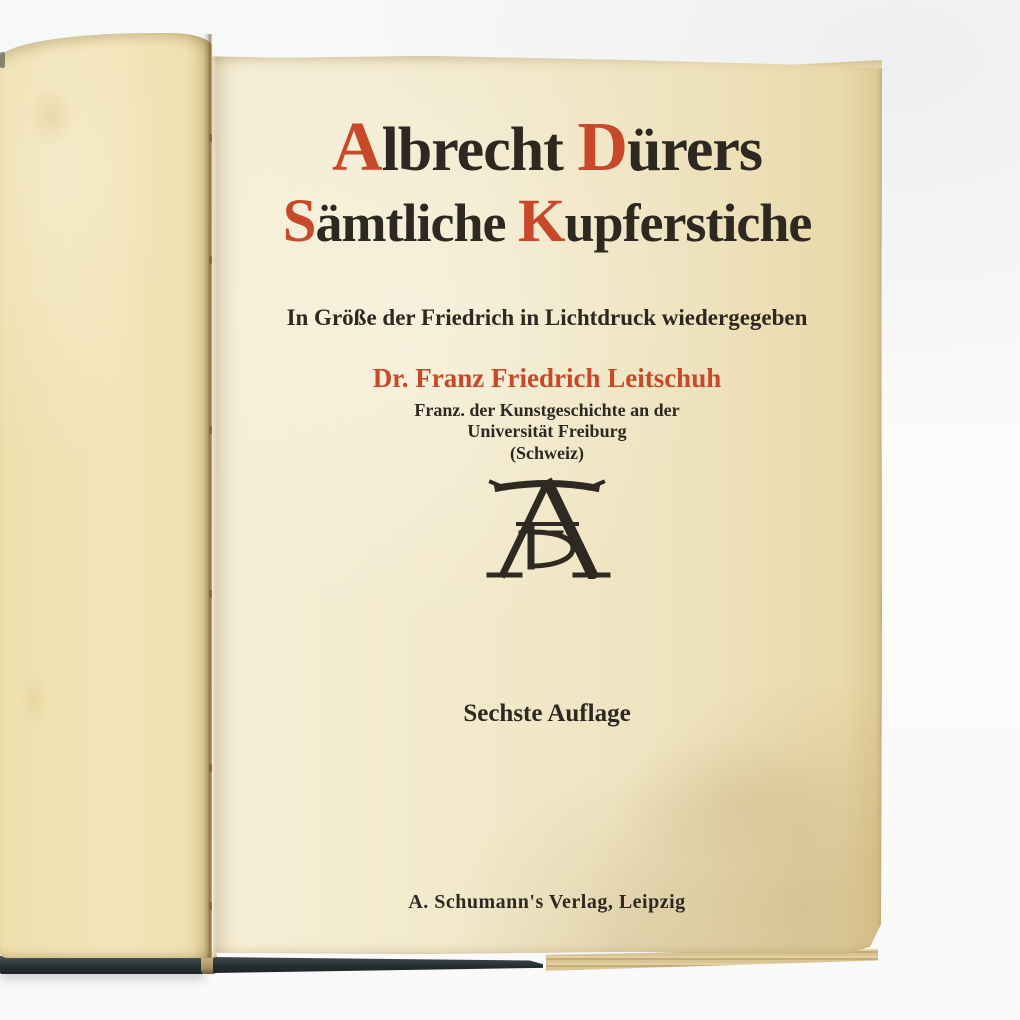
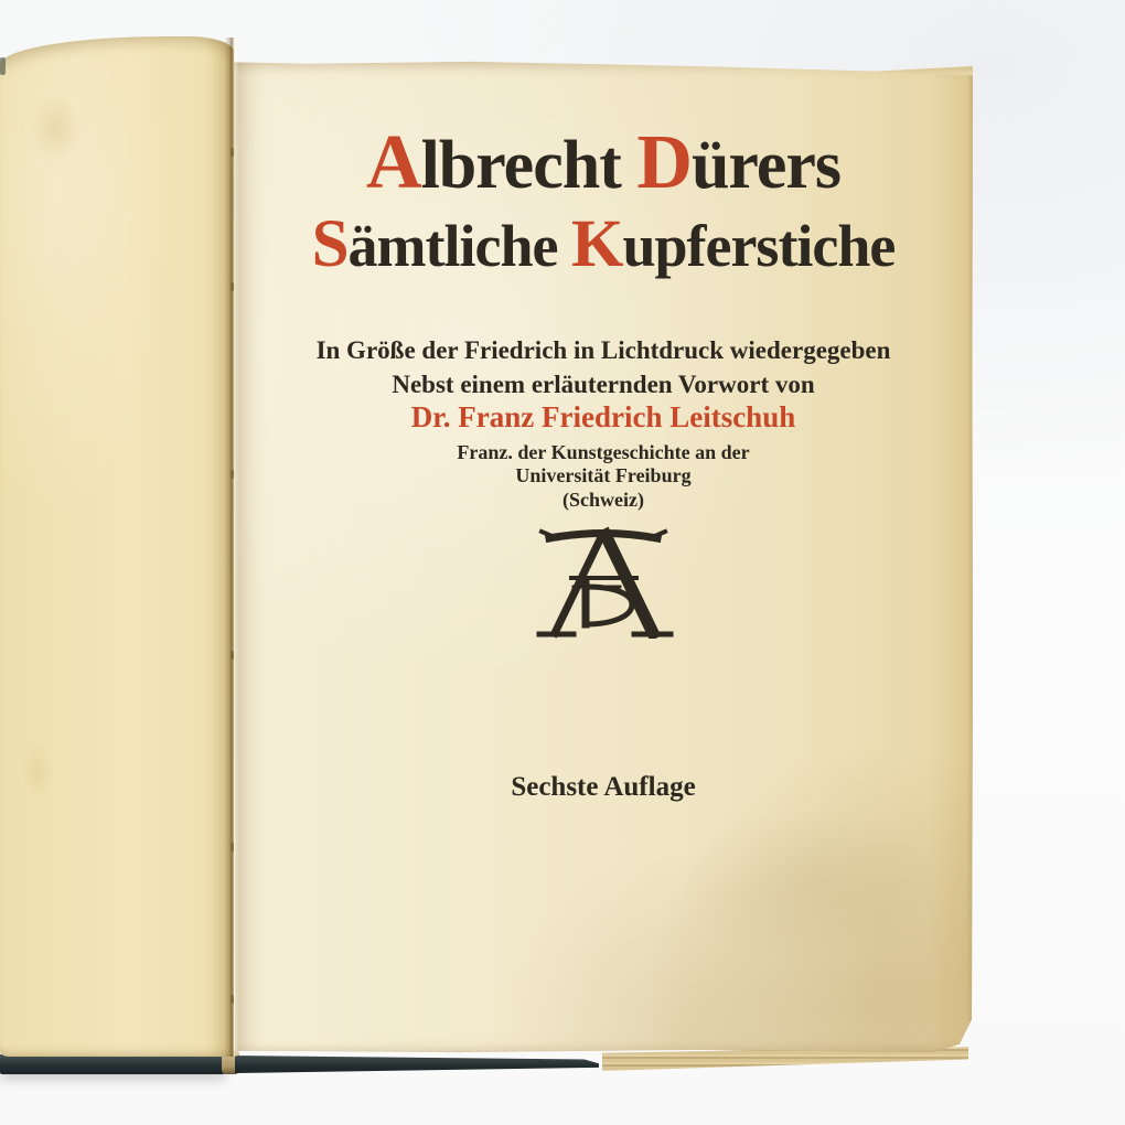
  Albrecht Dürers
  Sämtliche Kupferstiche
  In Größe der Friedrich in Lichtdruck wiedergegeben
+ Nebst einem erläuternden Vorwort von
  Dr. Franz Friedrich Leitschuh
  Franz. der Kunstgeschichte an der
  Universität Freiburg
  (Schweiz)
  Sechste Auflage
- A. Schumann's Verlag, Leipzig
